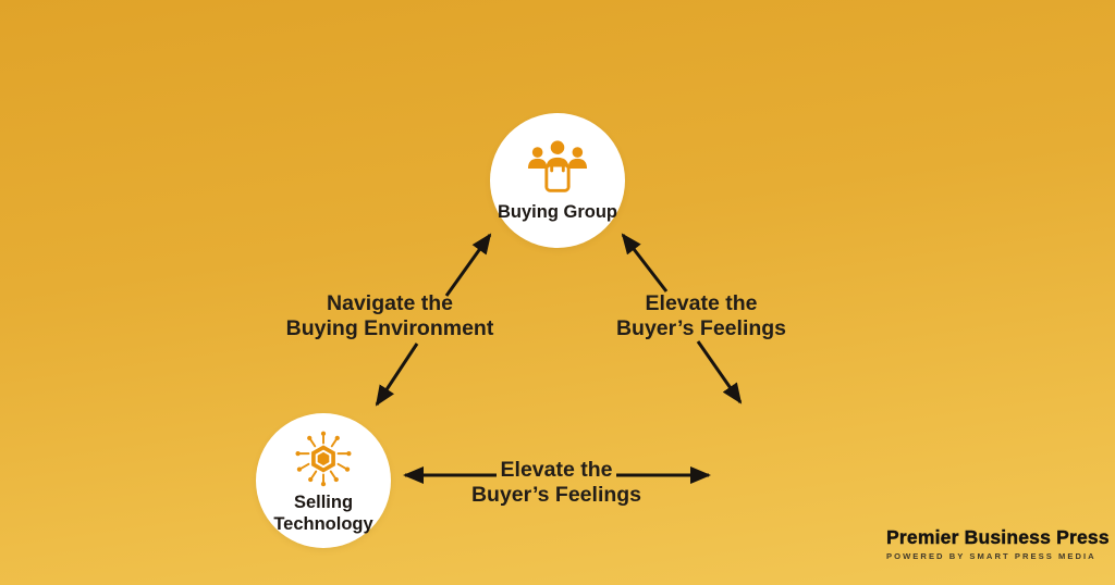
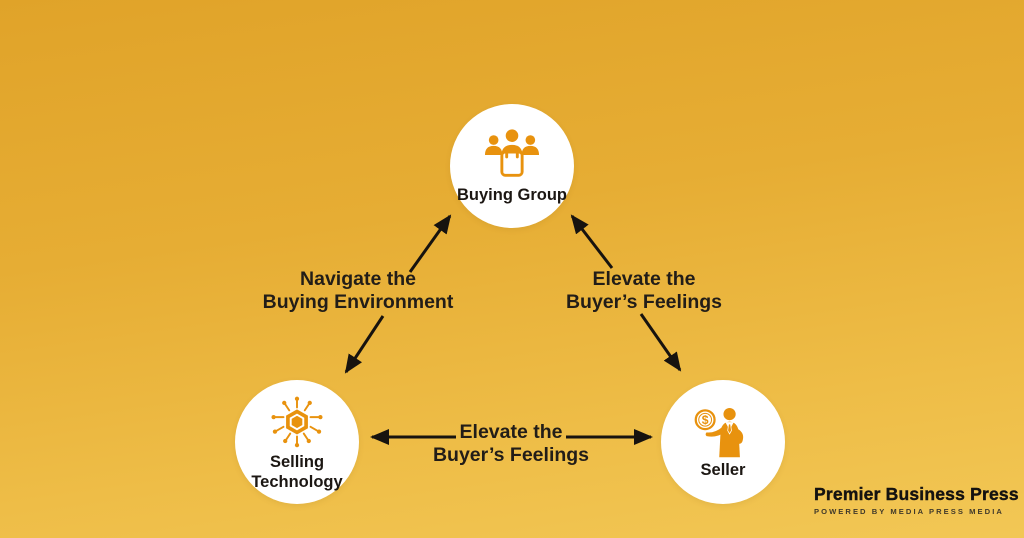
  Buying Group
  Selling Technology
+ $
+ Seller
  Navigate the
  Buying Environment
  Elevate the
  Buyer’s Feelings
  Elevate the
  Buyer’s Feelings
  Premier Business Press
- POWERED BY SMART PRESS MEDIA
+ POWERED BY MEDIA PRESS MEDIA
